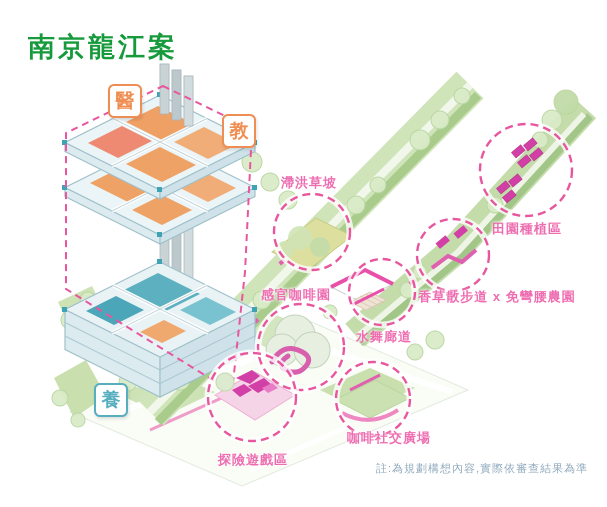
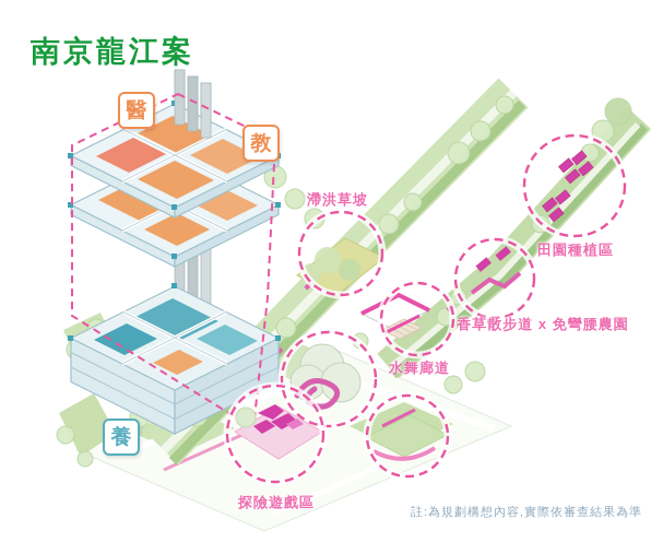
  南京龍江案
  醫
  教
  養
  滯洪草坡
  田園種植區
  香草散步道 x 免彎腰農園
  水舞廊道
- 感官咖啡園
- 咖啡社交廣場
  探險遊戲區
  註:為規劃構想內容,實際依審查結果為準
